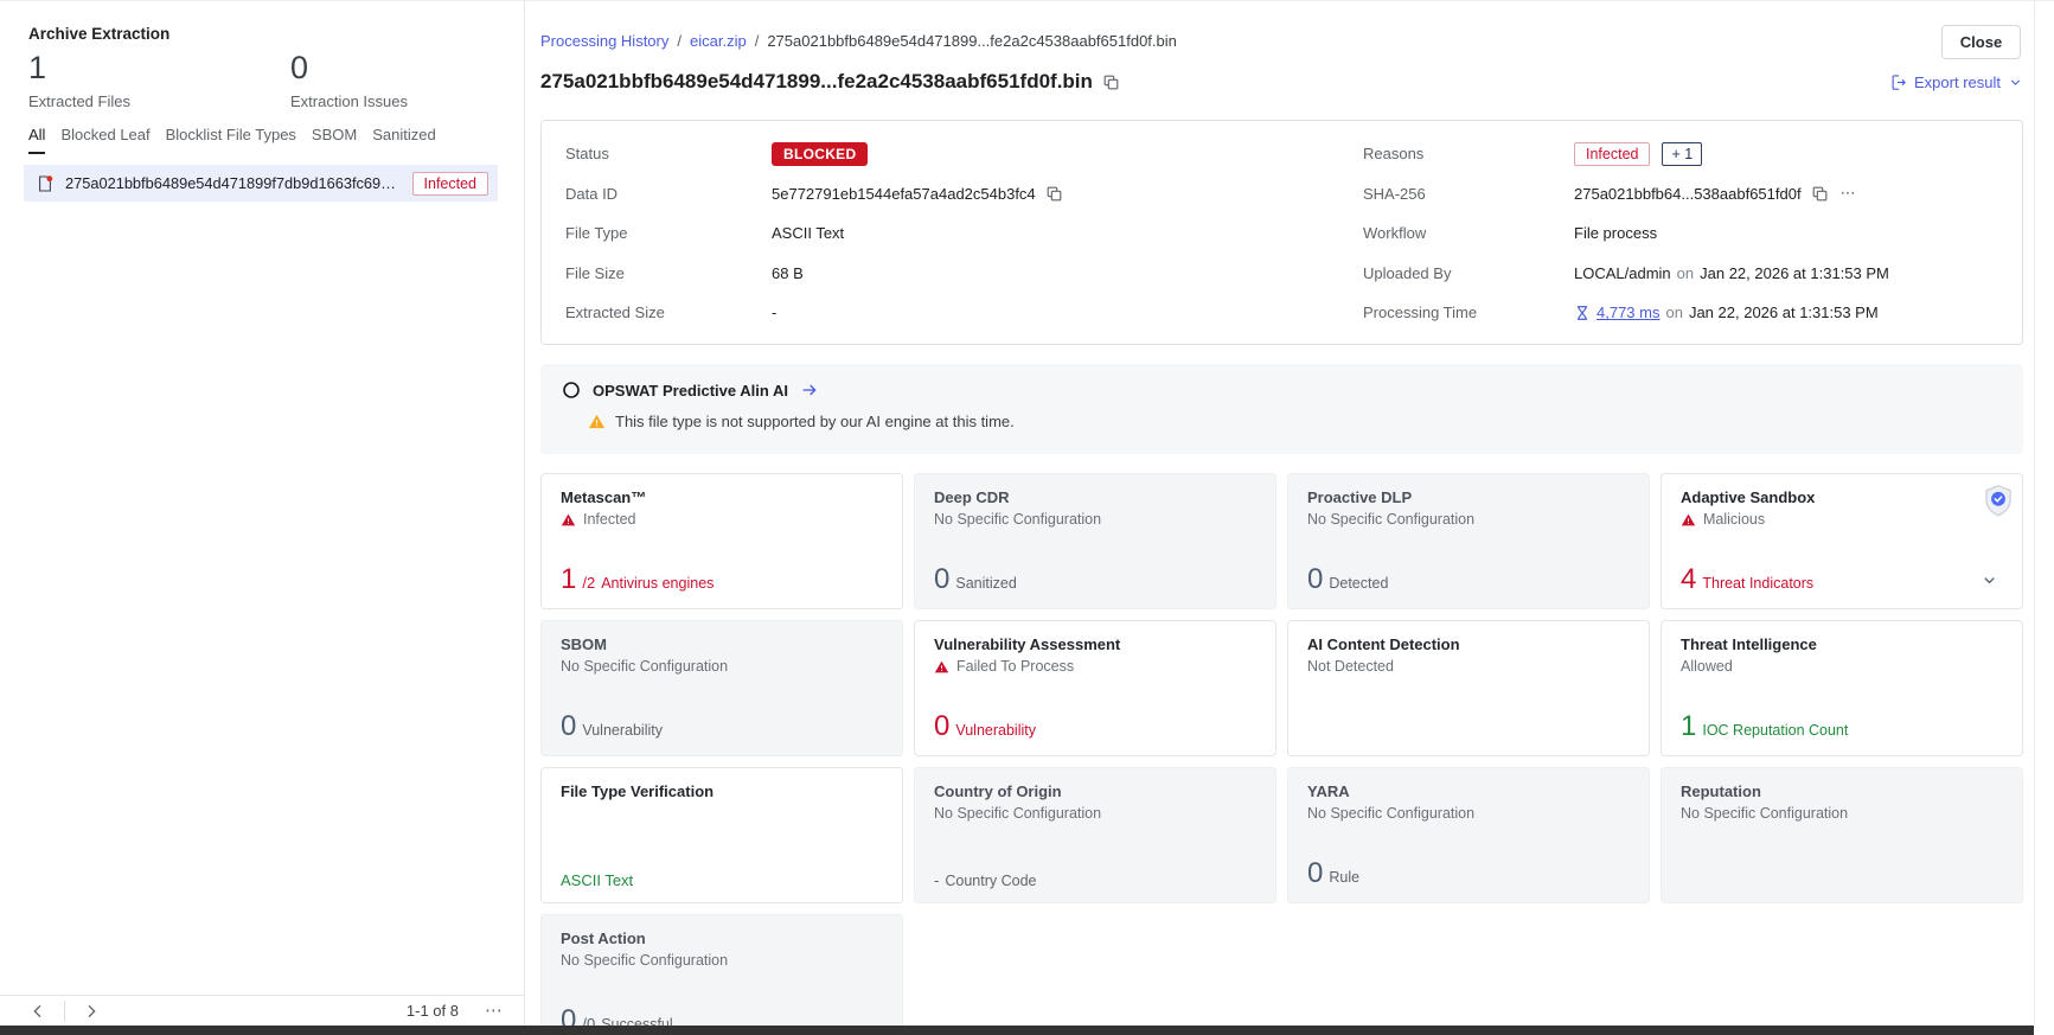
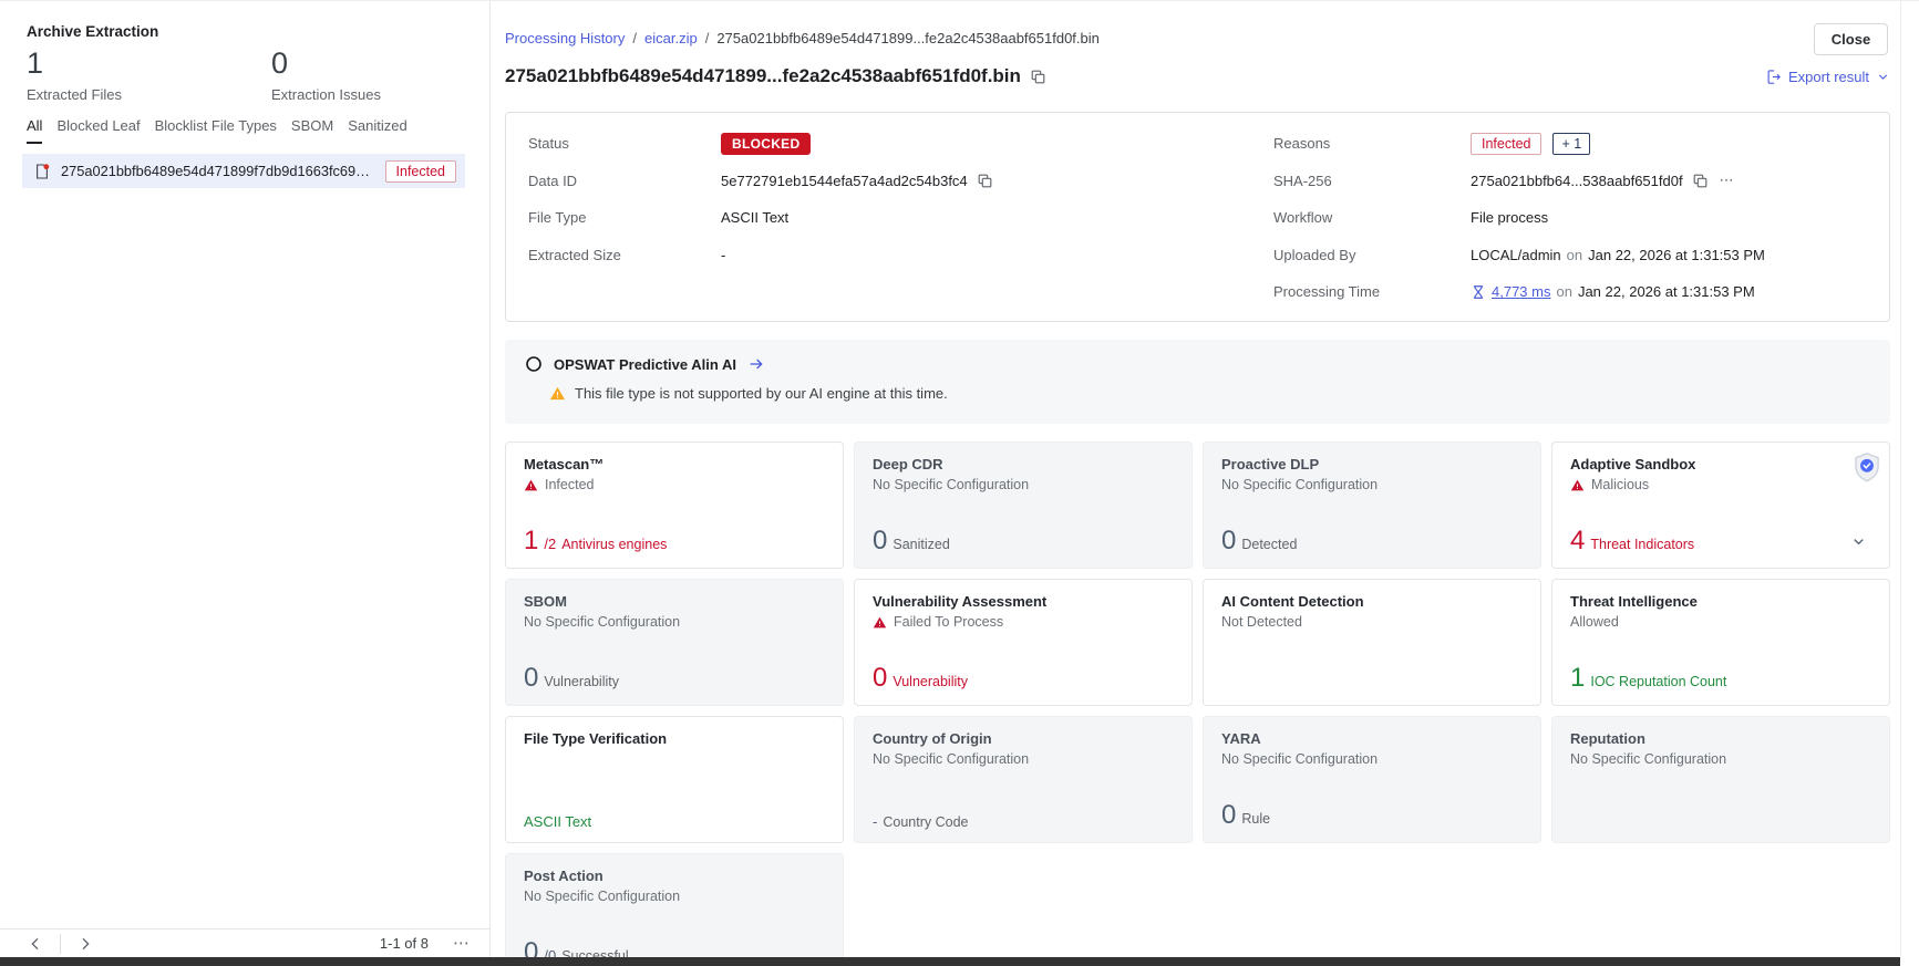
  Archive Extraction
  1
  Extracted Files
  0
  Extraction Issues
  All
  Blocked Leaf
  Blocklist File Types
  SBOM
  Sanitized
  275a021bbfb6489e54d471899f7db9d1663fc695e.
  Infected
  1-1 of 8
  ⋯
  Processing History
  /
  eicar.zip
  /
  275a021bbfb6489e54d471899...fe2a2c4538aabf651fd0f.bin
  Close
  275a021bbfb6489e54d471899...fe2a2c4538aabf651fd0f.bin
  Export result
  Status
  BLOCKED
  Data ID
  5e772791eb1544efa57a4ad2c54b3fc4
  File Type
  ASCII Text
- File Size
- 68 B
  Extracted Size
  -
  Reasons
  Infected
  + 1
  SHA-256
  275a021bbfb64...538aabf651fd0f
  ⋯
  Workflow
  File process
  Uploaded By
  LOCAL/admin
  on
  Jan 22, 2026 at 1:31:53 PM
  Processing Time
  4,773 ms
  on
  Jan 22, 2026 at 1:31:53 PM
  OPSWAT Predictive Alin AI
  This file type is not supported by our AI engine at this time.
  Metascan™
  Infected
  1
  /2
  Antivirus engines
  Deep CDR
  No Specific Configuration
  0
  Sanitized
  Proactive DLP
  No Specific Configuration
  0
  Detected
  Adaptive Sandbox
  Malicious
  4
  Threat Indicators
  SBOM
  No Specific Configuration
  0
  Vulnerability
  Vulnerability Assessment
  Failed To Process
  0
  Vulnerability
  AI Content Detection
  Not Detected
  Threat Intelligence
  Allowed
  1
  IOC Reputation Count
  File Type Verification
  ASCII Text
  Country of Origin
  No Specific Configuration
  -
  Country Code
  YARA
  No Specific Configuration
  0
  Rule
  Reputation
  No Specific Configuration
  Post Action
  No Specific Configuration
  0
  /0
  Successful
